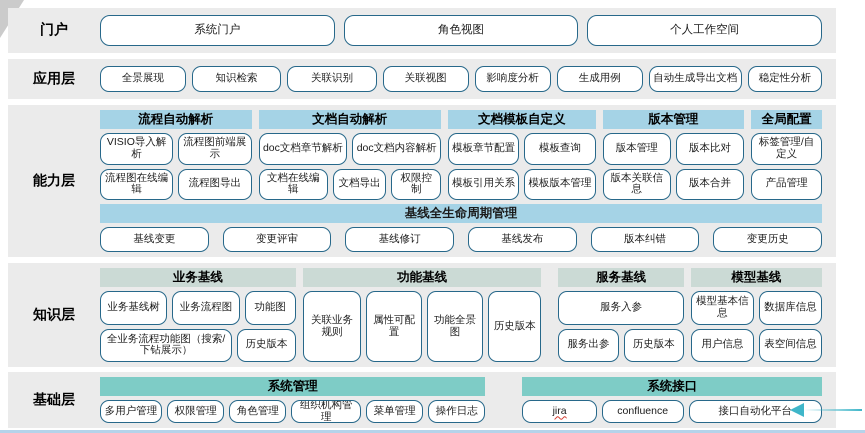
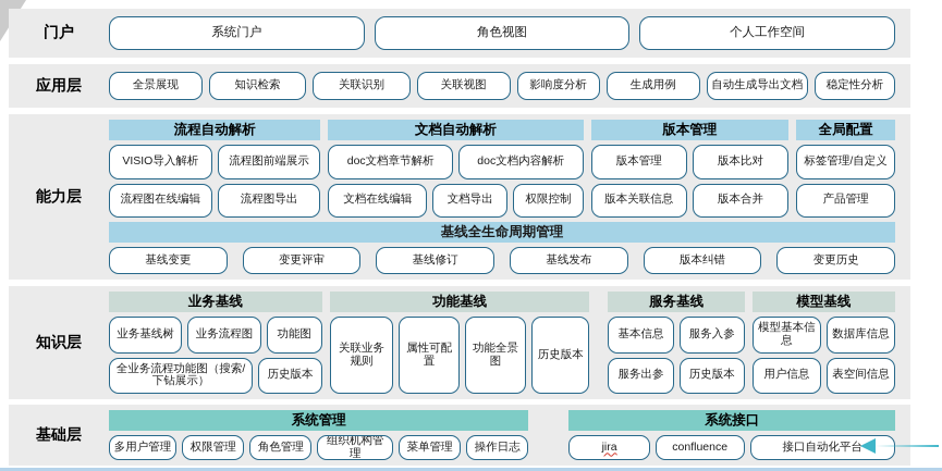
  门户
  系统门户
  角色视图
  个人工作空间
  应用层
  全景展现
  知识检索
  关联识别
  关联视图
  影响度分析
  生成用例
  自动生成导出文档
  稳定性分析
  能力层
  流程自动解析
  VISIO导入解析
  流程图前端展示
  流程图在线编辑
  流程图导出
  文档自动解析
  doc文档章节解析
  doc文档内容解析
  文档在线编辑
  文档导出
  权限控制
- 文档模板自定义
- 模板章节配置
- 模板查询
- 模板引用关系
- 模板版本管理
  版本管理
  版本管理
  版本比对
  版本关联信息
  版本合并
  全局配置
  标签管理/自定义
  产品管理
  基线全生命周期管理
  基线变更
  变更评审
  基线修订
  基线发布
  版本纠错
  变更历史
  知识层
  业务基线
  业务基线树
  业务流程图
  功能图
  全业务流程功能图（搜索/下钻展示）
  历史版本
  功能基线
  关联业务规则
  属性可配置
  功能全景图
  历史版本
  服务基线
+ 基本信息
  服务入参
  服务出参
  历史版本
  模型基线
  模型基本信息
  数据库信息
  用户信息
  表空间信息
  基础层
  系统管理
  多用户管理
  权限管理
  角色管理
  组织机构管理
  菜单管理
  操作日志
  系统接口
  jira
  confluence
  接口自动化平台
